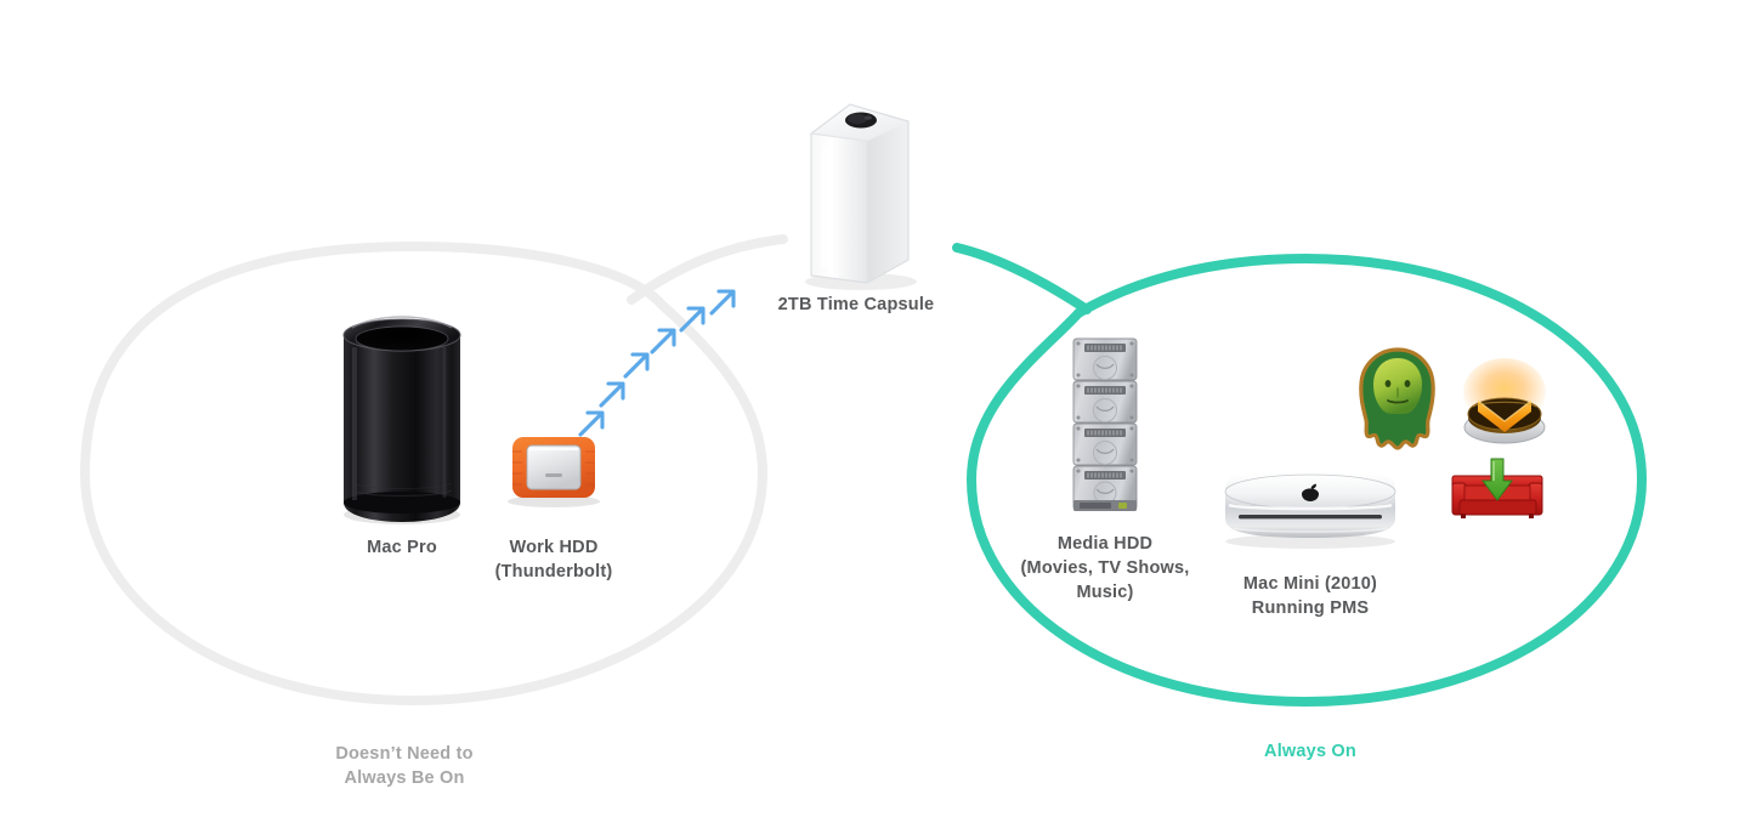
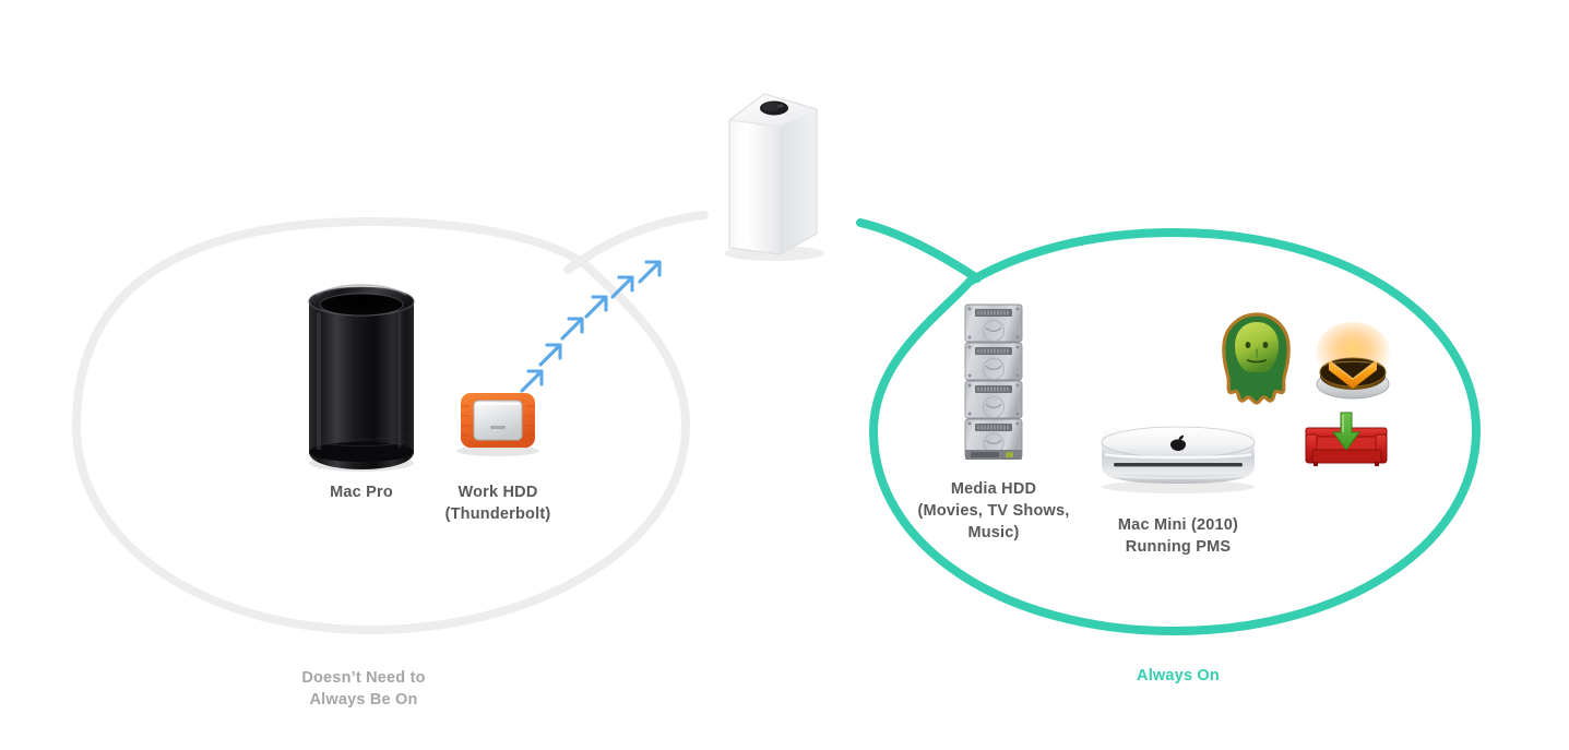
- 2TB Time Capsule
  Mac Pro
  Work HDD
  (Thunderbolt)
  Media HDD
  (Movies, TV Shows,
  Music)
  Mac Mini (2010)
  Running PMS
  Doesn’t Need to
  Always Be On
  Always On
